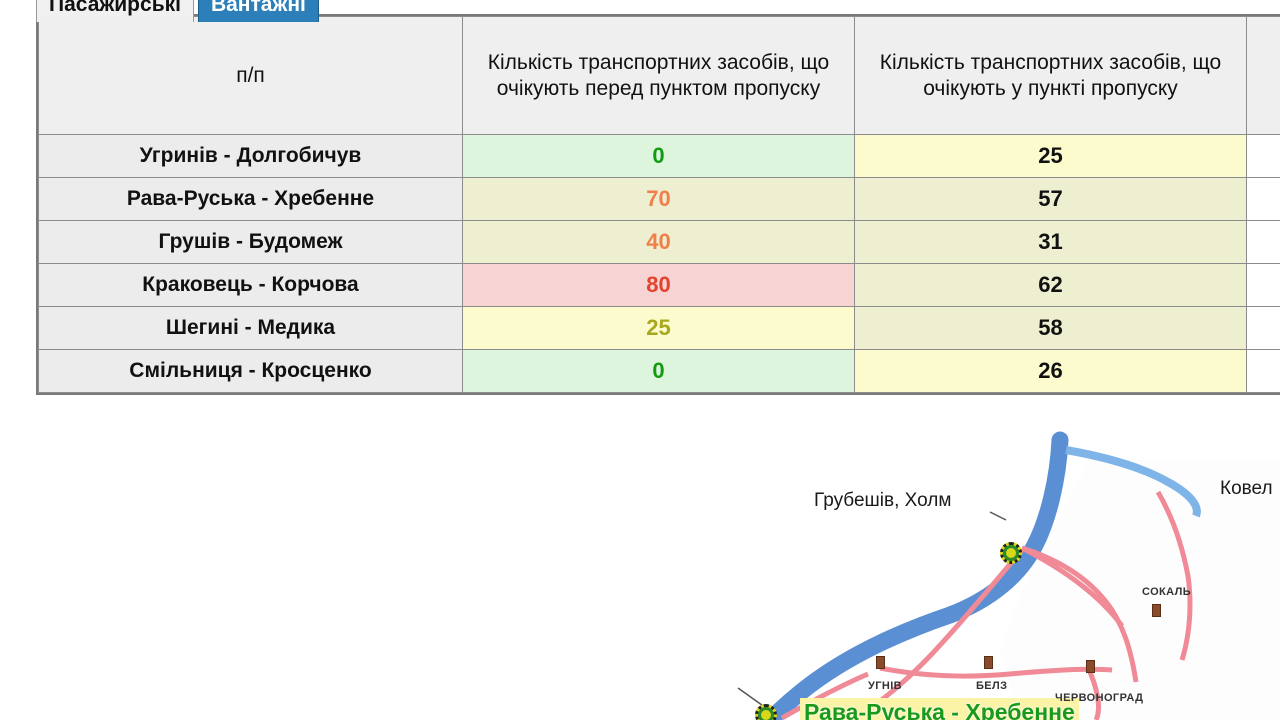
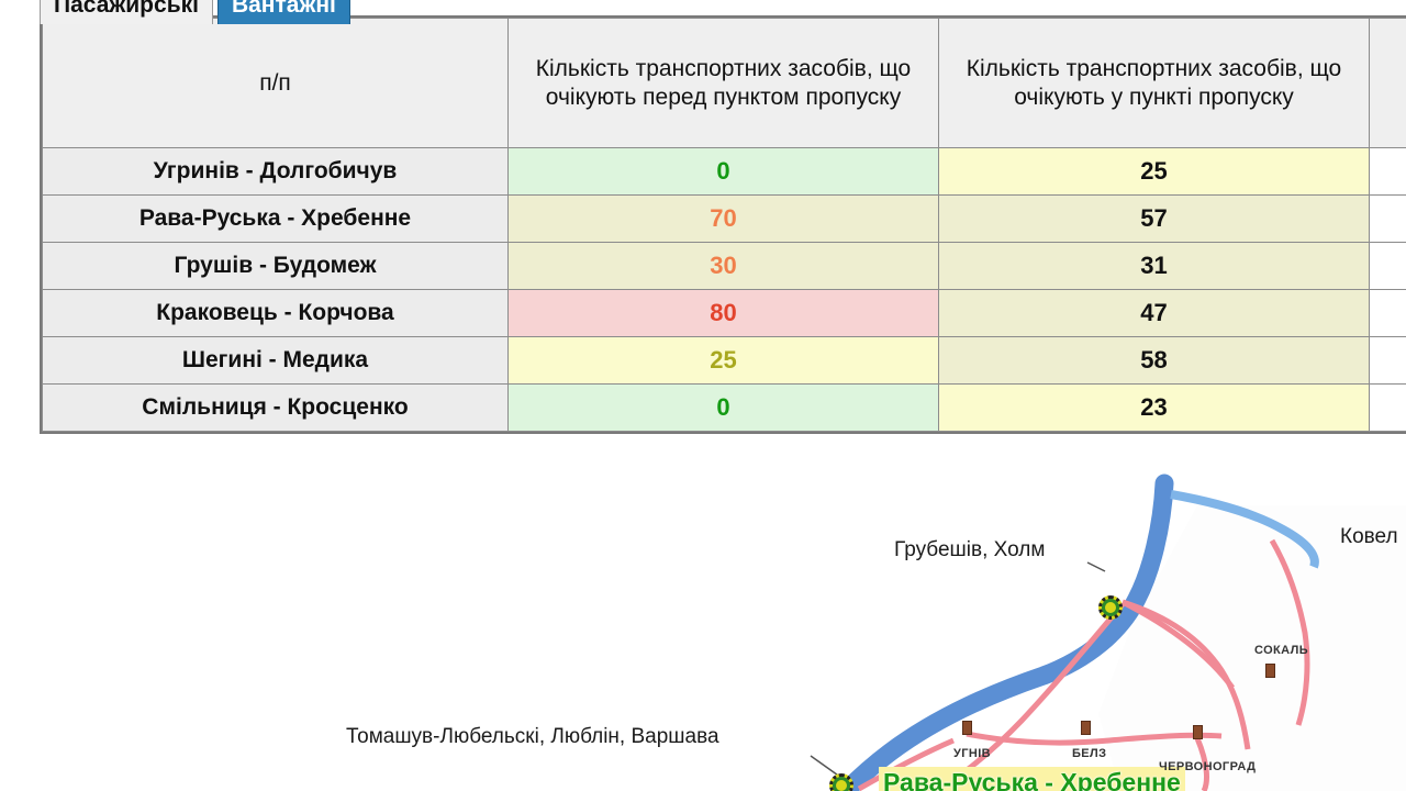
  Пасажирські
  Вантажні
  п/п	Кількість транспортних засобів, що очікують перед пунктом пропуску	Кількість транспортних засобів, що очікують у пункті пропуску
  Угринів - Долгобичув	0	25
  Рава-Руська - Хребенне	70	57
- Грушів - Будомеж	40	31
+ Грушів - Будомеж	30	31
- Краковець - Корчова	80	62
+ Краковець - Корчова	80	47
  Шегині - Медика	25	58
- Смільниця - Кросценко	0	26
+ Смільниця - Кросценко	0	23
  Грубешів, Холм
  Ковел
+ Томашув-Любельскі, Люблін, Варшава
  Рава-Руська - Хребенне
  СОКАЛЬ
  УГНІВ
  БЕЛЗ
  ЧЕРВОНОГРАД
